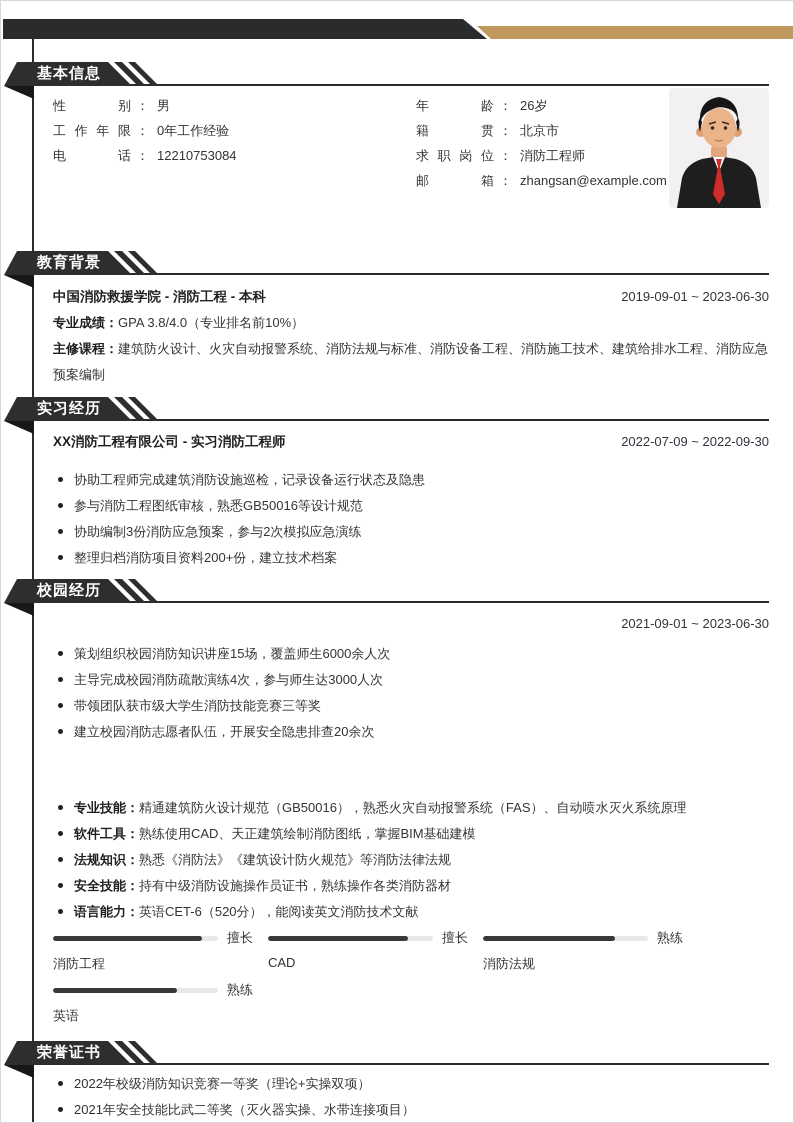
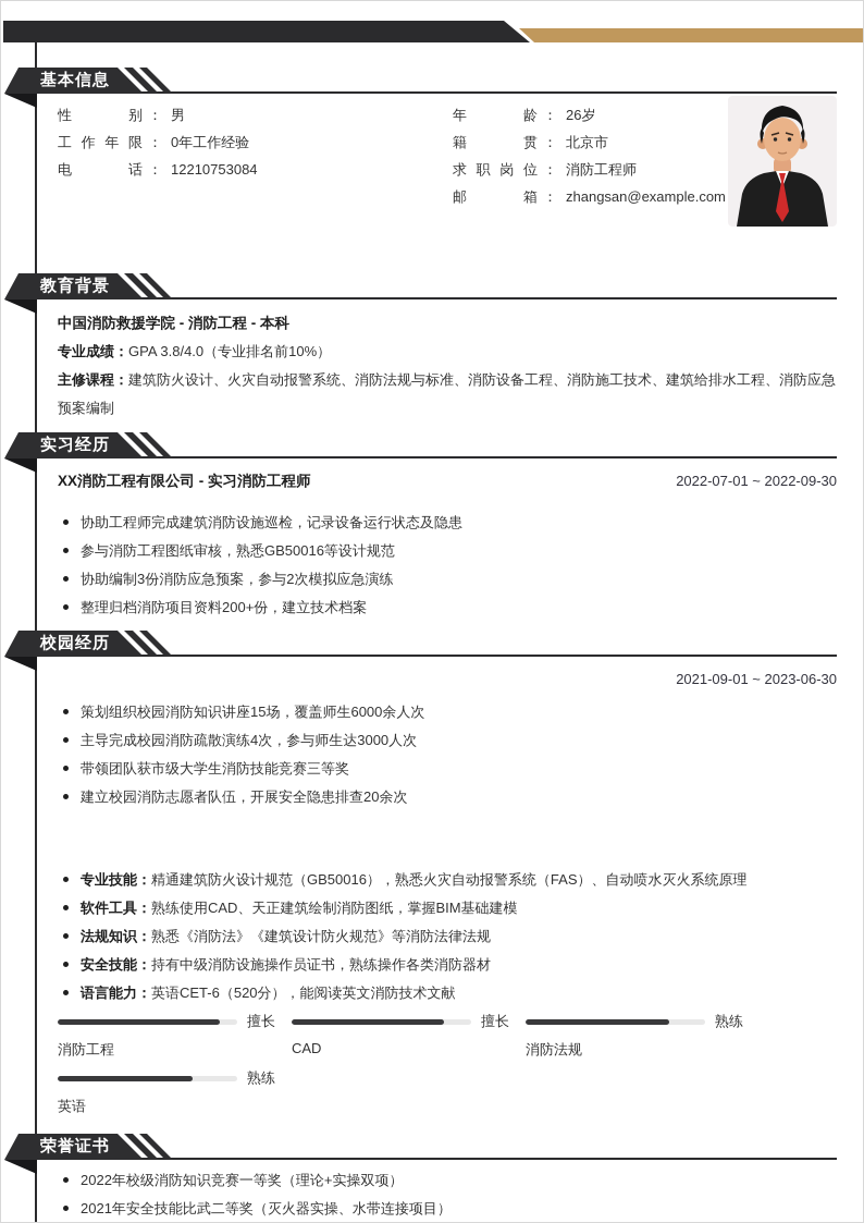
  基本信息
  性别 ： 男
  工作年限 ： 0年工作经验
  电话 ： 12210753084
  年龄 ： 26岁
  籍贯 ： 北京市
  求职岗位 ： 消防工程师
  邮箱 ： zhangsan@example.com
  教育背景
  中国消防救援学院 - 消防工程 - 本科
- 2019-09-01 ~ 2023-06-30
  专业成绩：GPA 3.8/4.0（专业排名前10%）
  主修课程：建筑防火设计、火灾自动报警系统、消防法规与标准、消防设备工程、消防施工技术、建筑给排水工程、消防应急预案编制
  实习经历
  XX消防工程有限公司 - 实习消防工程师
- 2022-07-09 ~ 2022-09-30
+ 2022-07-01 ~ 2022-09-30
  协助工程师完成建筑消防设施巡检，记录设备运行状态及隐患
  参与消防工程图纸审核，熟悉GB50016等设计规范
  协助编制3份消防应急预案，参与2次模拟应急演练
  整理归档消防项目资料200+份，建立技术档案
  校园经历
  2021-09-01 ~ 2023-06-30
  策划组织校园消防知识讲座15场，覆盖师生6000余人次
  主导完成校园消防疏散演练4次，参与师生达3000人次
  带领团队获市级大学生消防技能竞赛三等奖
  建立校园消防志愿者队伍，开展安全隐患排查20余次
  专业技能：精通建筑防火设计规范（GB50016），熟悉火灾自动报警系统（FAS）、自动喷水灭火系统原理
  软件工具：熟练使用CAD、天正建筑绘制消防图纸，掌握BIM基础建模
  法规知识：熟悉《消防法》《建筑设计防火规范》等消防法律法规
  安全技能：持有中级消防设施操作员证书，熟练操作各类消防器材
  语言能力：英语CET-6（520分），能阅读英文消防技术文献
  擅长
  消防工程
  擅长
  CAD
  熟练
  消防法规
  熟练
  英语
  荣誉证书
  2022年校级消防知识竞赛一等奖（理论+实操双项）
  2021年安全技能比武二等奖（灭火器实操、水带连接项目）
